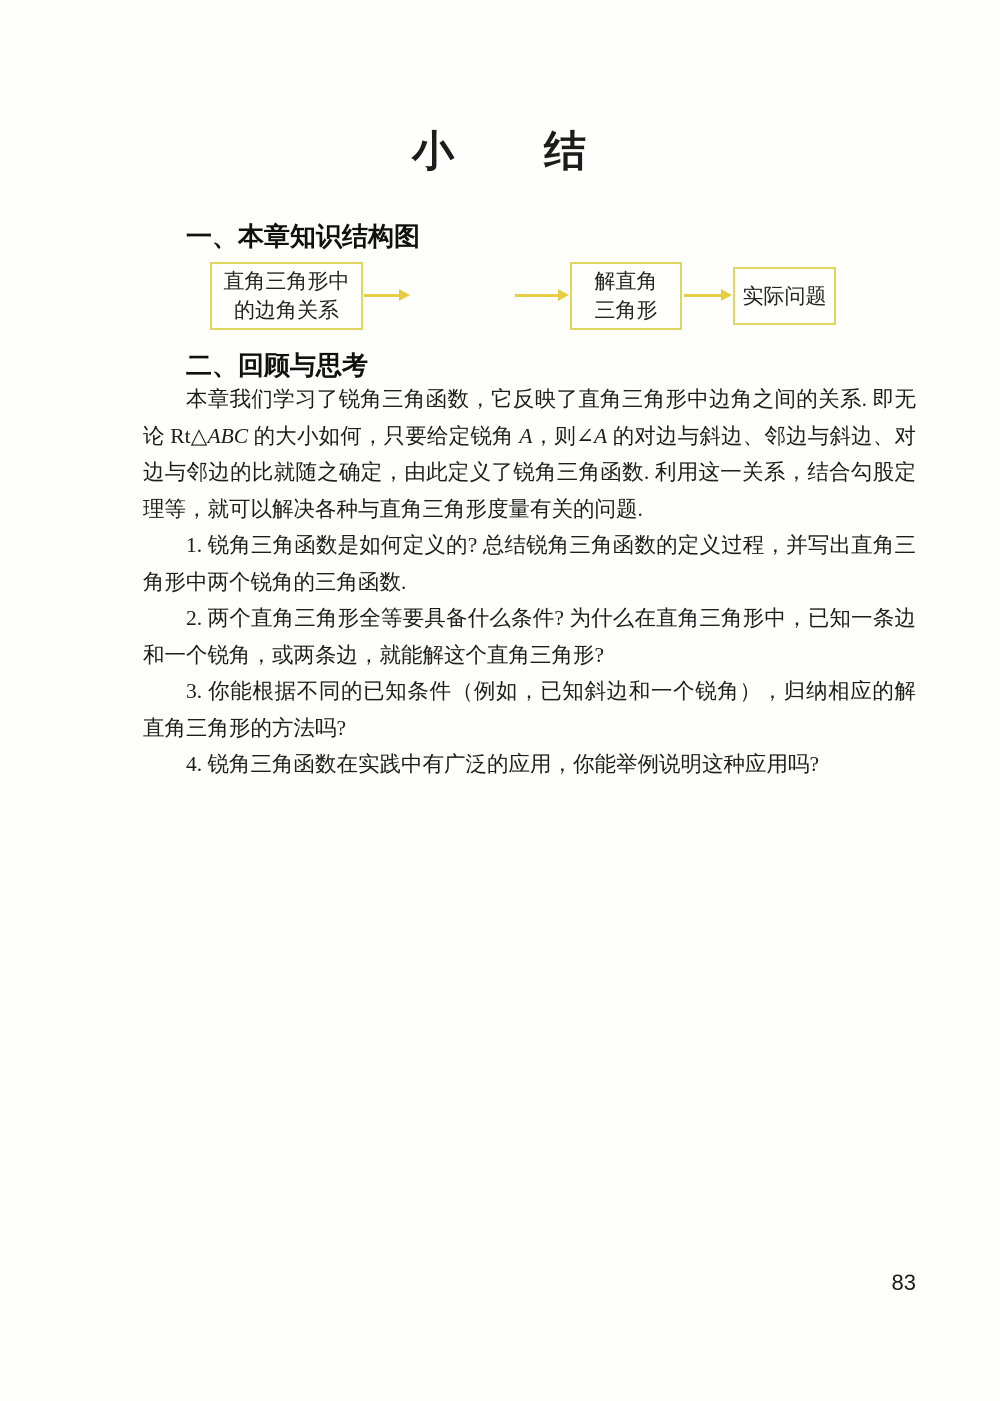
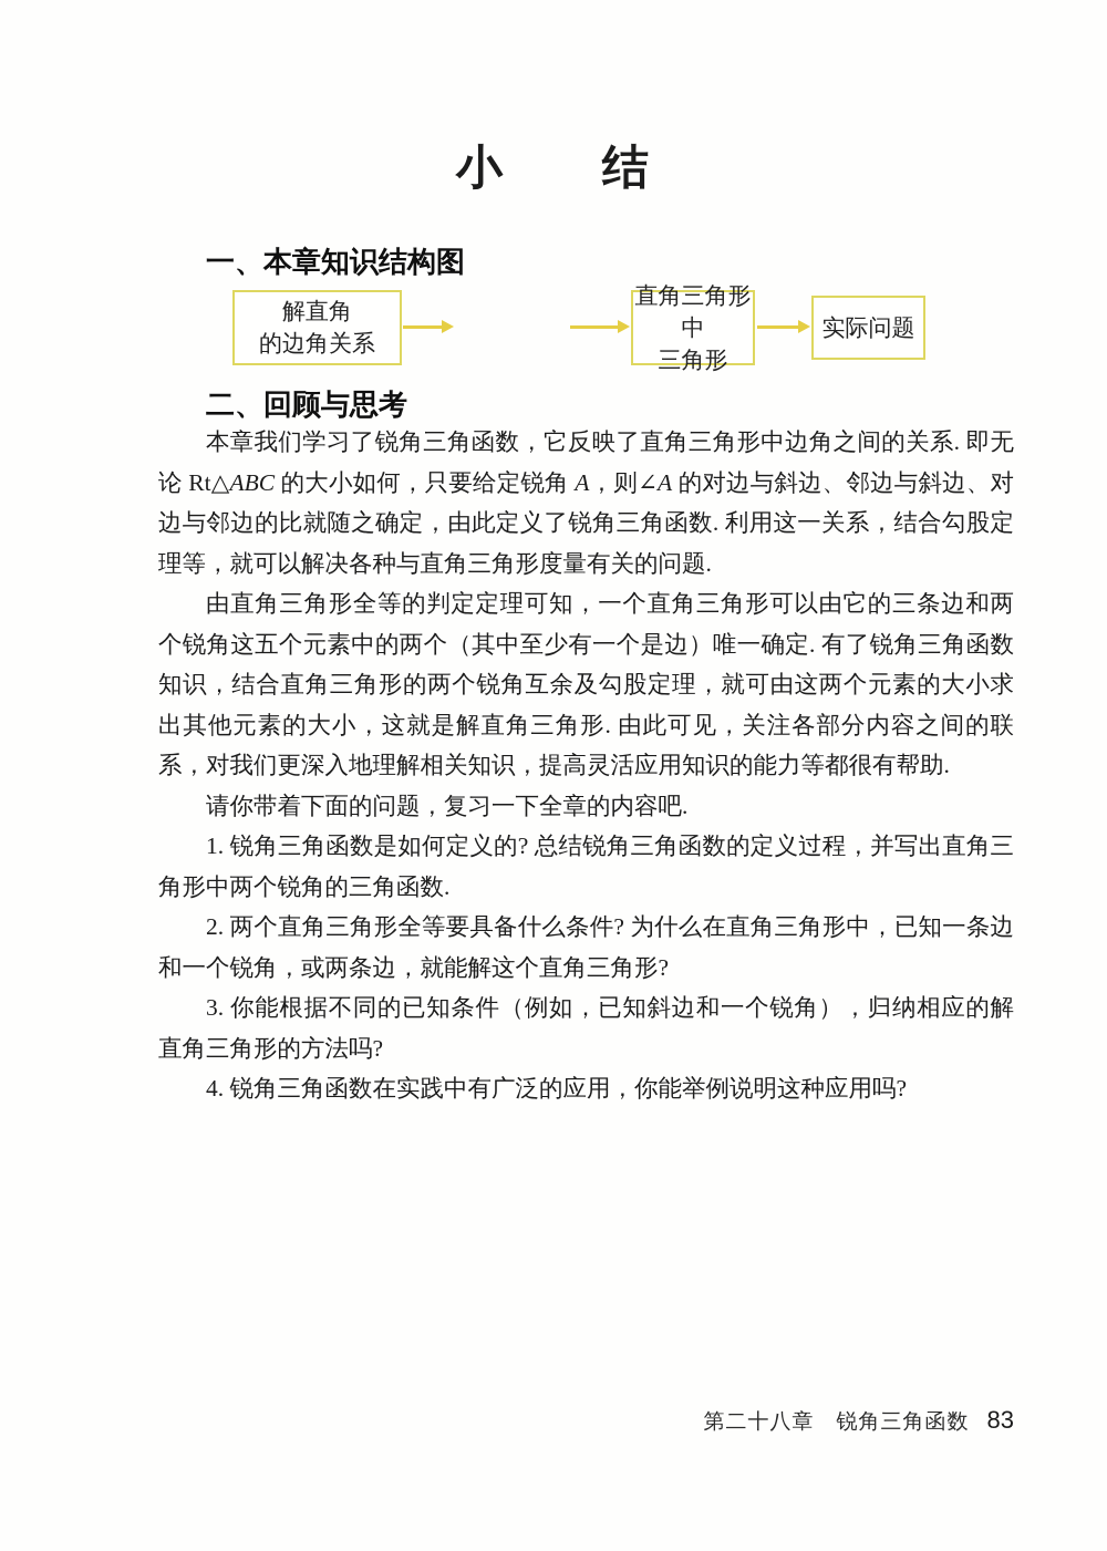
  小 结
  一、本章知识结构图
- 直角三角形中
+ 解直角
  的边角关系
- 解直角
+ 直角三角形中
  三角形
  实际问题
  二、回顾与思考
  本章我们学习了锐角三角函数，它反映了直角三角形中边角之间的关系. 即无论 Rt△ABC 的大小如何，只要给定锐角 A，则∠A 的对边与斜边、邻边与斜边、对边与邻边的比就随之确定，由此定义了锐角三角函数. 利用这一关系，结合勾股定理等，就可以解决各种与直角三角形度量有关的问题.
+ 由直角三角形全等的判定定理可知，一个直角三角形可以由它的三条边和两个锐角这五个元素中的两个（其中至少有一个是边）唯一确定. 有了锐角三角函数知识，结合直角三角形的两个锐角互余及勾股定理，就可由这两个元素的大小求出其他元素的大小，这就是解直角三角形. 由此可见，关注各部分内容之间的联系，对我们更深入地理解相关知识，提高灵活应用知识的能力等都很有帮助.
+ 请你带着下面的问题，复习一下全章的内容吧.
  1. 锐角三角函数是如何定义的? 总结锐角三角函数的定义过程，并写出直角三角形中两个锐角的三角函数.
  2. 两个直角三角形全等要具备什么条件? 为什么在直角三角形中，已知一条边和一个锐角，或两条边，就能解这个直角三角形?
  3. 你能根据不同的已知条件（例如，已知斜边和一个锐角），归纳相应的解直角三角形的方法吗?
  4. 锐角三角函数在实践中有广泛的应用，你能举例说明这种应用吗?
+ 第二十八章 锐角三角函数
  83
